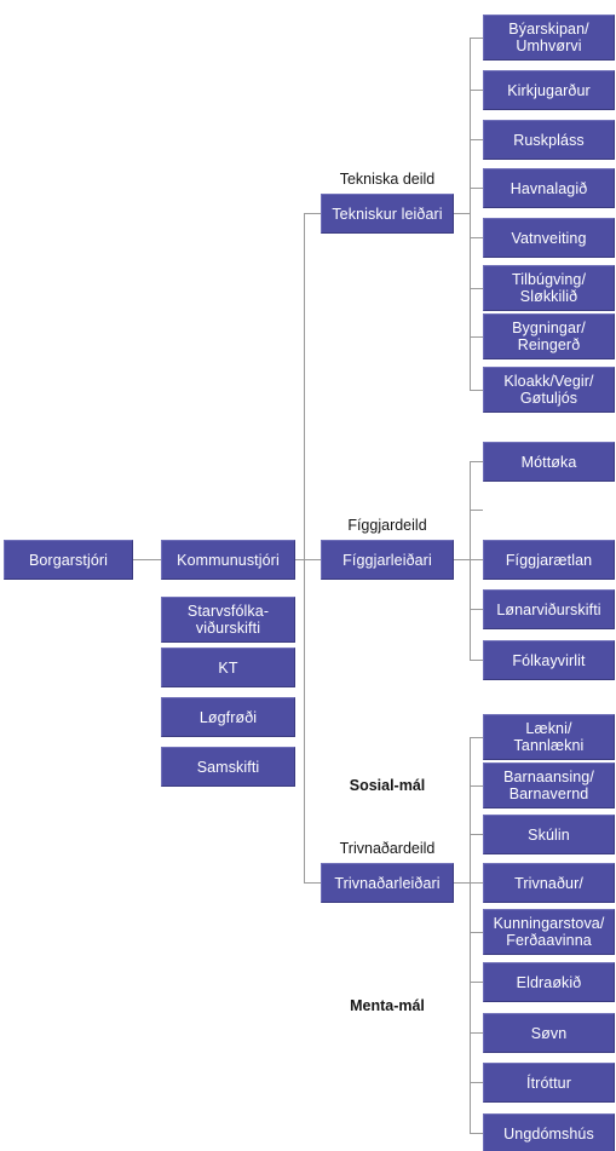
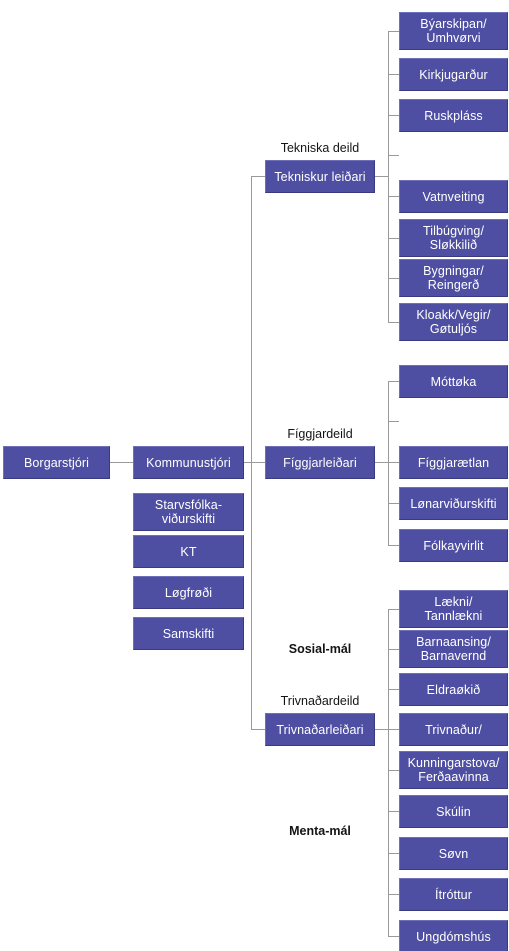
  Borgarstjóri
  Kommunustjóri
  Starvsfólka-
  viðurskifti
  KT
  Løgfrøði
  Samskifti
  Tekniska deild
  Tekniskur leiðari
  Býarskipan/
  Umhvørvi
  Kirkjugarður
  Ruskpláss
- Havnalagið
  Vatnveiting
  Tilbúgving/
  Sløkkilið
  Bygningar/
  Reingerð
  Kloakk/Vegir/
  Gøtuljós
  Fíggjardeild
  Fíggjarleiðari
  Móttøka
  Fíggjarætlan
  Lønarviðurskifti
  Fólkayvirlit
  Sosial-mál
  Trivnaðardeild
  Trivnaðarleiðari
  Menta-mál
  Lækni/
  Tannlækni
  Barnaansing/
  Barnavernd
- Skúlin
+ Eldraøkið
  Trivnaður/
  Kunningarstova/
  Ferðaavinna
- Eldraøkið
+ Skúlin
  Søvn
  Ítróttur
  Ungdómshús
